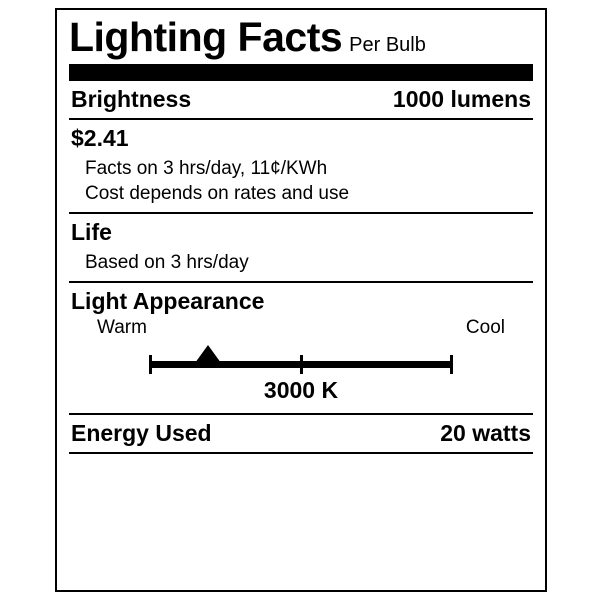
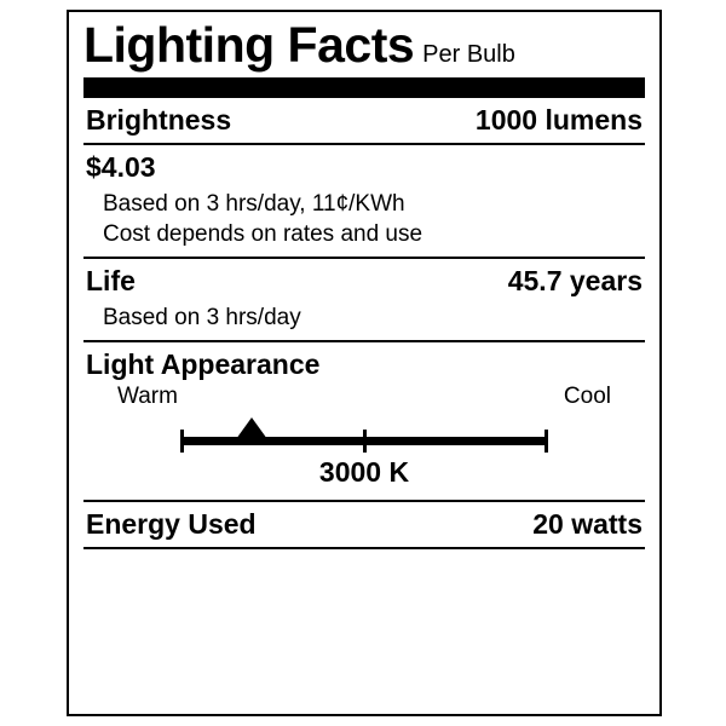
  Lighting Facts
  Per Bulb
  Brightness
  1000 lumens
- $2.41
+ $4.03
- Facts on 3 hrs/day, 11¢/KWh
+ Based on 3 hrs/day, 11¢/KWh
  Cost depends on rates and use
  Life
+ 45.7 years
  Based on 3 hrs/day
  Light Appearance
  Warm
  Cool
  3000 K
  Energy Used
  20 watts
